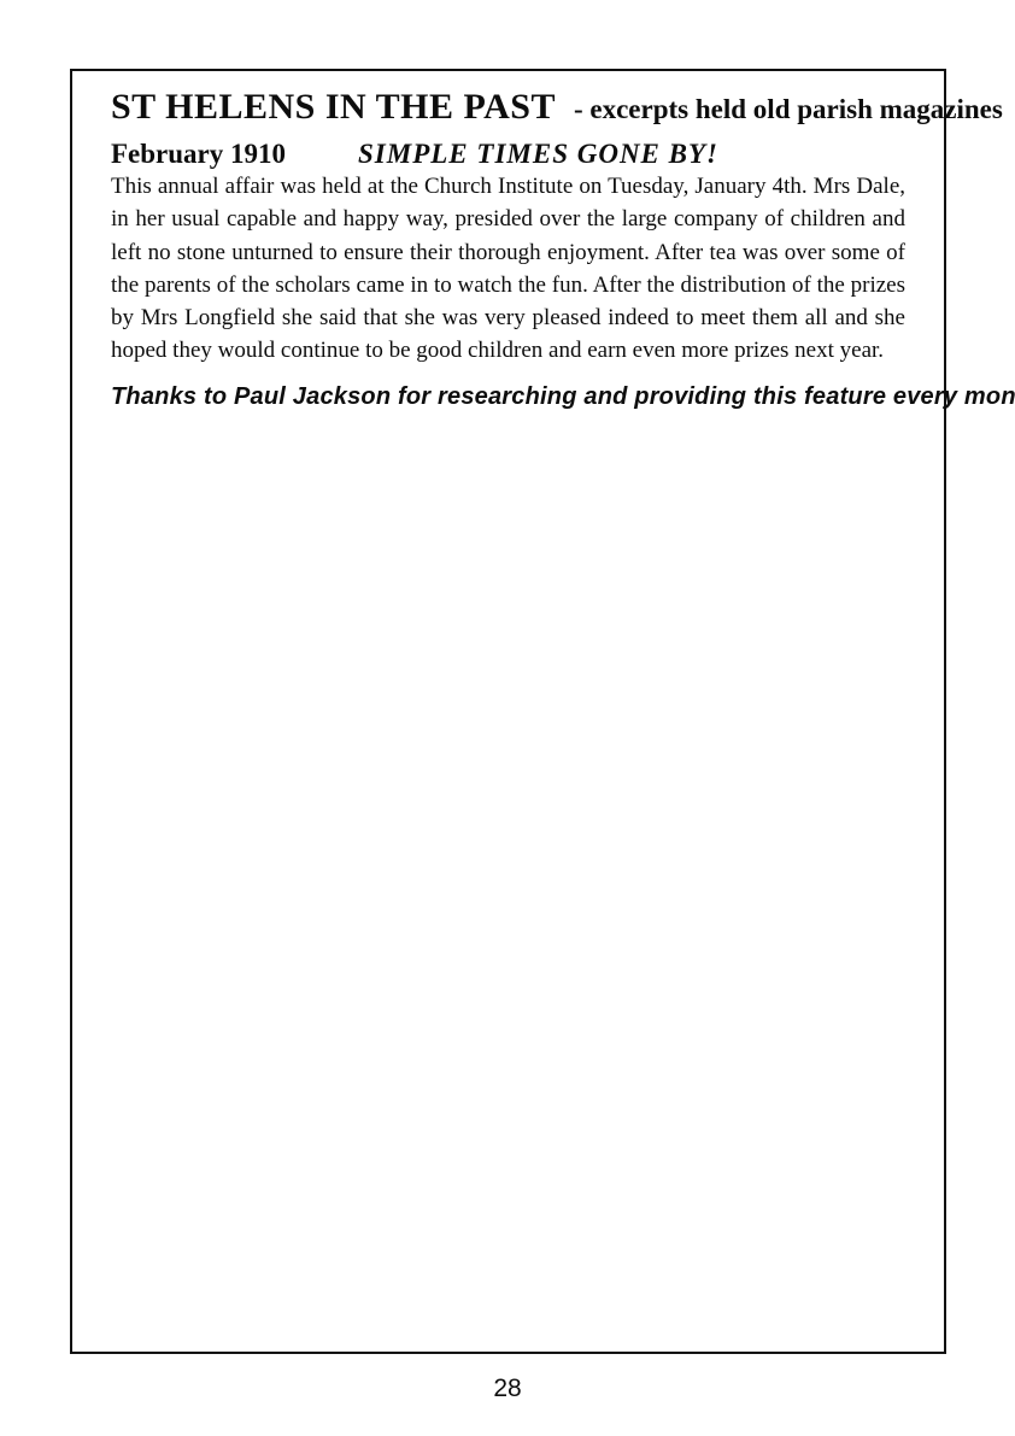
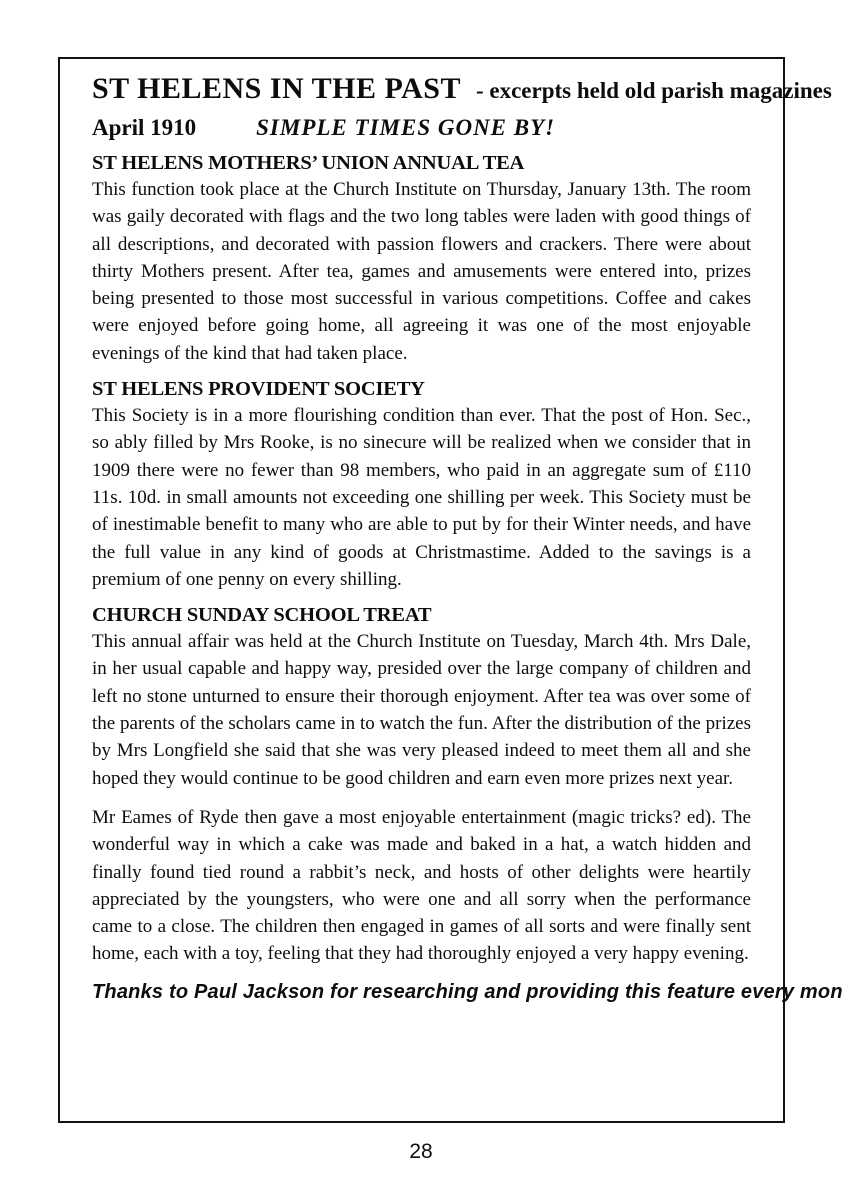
  ST HELENS IN THE PAST - excerpts held old parish magazines
- February 1910 SIMPLE TIMES GONE BY!
+ April 1910 SIMPLE TIMES GONE BY!
+ ST HELENS MOTHERS’ UNION ANNUAL TEA
+ This function took place at the Church Institute on Thursday, January 13th. The room was gaily decorated with flags and the two long tables were laden with good things of all descriptions, and decorated with passion flowers and crackers. There were about thirty Mothers present. After tea, games and amusements were entered into, prizes being presented to those most successful in various competitions. Coffee and cakes were enjoyed before going home, all agreeing it was one of the most enjoyable evenings of the kind that had taken place.
+ ST HELENS PROVIDENT SOCIETY
+ This Society is in a more flourishing condition than ever. That the post of Hon. Sec., so ably filled by Mrs Rooke, is no sinecure will be realized when we consider that in 1909 there were no fewer than 98 members, who paid in an aggregate sum of £110 11s. 10d. in small amounts not exceeding one shilling per week. This Society must be of inestimable benefit to many who are able to put by for their Winter needs, and have the full value in any kind of goods at Christmastime. Added to the savings is a premium of one penny on every shilling.
+ CHURCH SUNDAY SCHOOL TREAT
- This annual affair was held at the Church Institute on Tuesday, January 4th. Mrs Dale, in her usual capable and happy way, presided over the large company of children and left no stone unturned to ensure their thorough enjoyment. After tea was over some of the parents of the scholars came in to watch the fun. After the distribution of the prizes by Mrs Longfield she said that she was very pleased indeed to meet them all and she hoped they would continue to be good children and earn even more prizes next year.
+ This annual affair was held at the Church Institute on Tuesday, March 4th. Mrs Dale, in her usual capable and happy way, presided over the large company of children and left no stone unturned to ensure their thorough enjoyment. After tea was over some of the parents of the scholars came in to watch the fun. After the distribution of the prizes by Mrs Longfield she said that she was very pleased indeed to meet them all and she hoped they would continue to be good children and earn even more prizes next year.
+ Mr Eames of Ryde then gave a most enjoyable entertainment (magic tricks? ed). The wonderful way in which a cake was made and baked in a hat, a watch hidden and finally found tied round a rabbit’s neck, and hosts of other delights were heartily appreciated by the youngsters, who were one and all sorry when the performance came to a close. The children then engaged in games of all sorts and were finally sent home, each with a toy, feeling that they had thoroughly enjoyed a very happy evening.
  Thanks to Paul Jackson for researching and providing this feature every mon
  28
